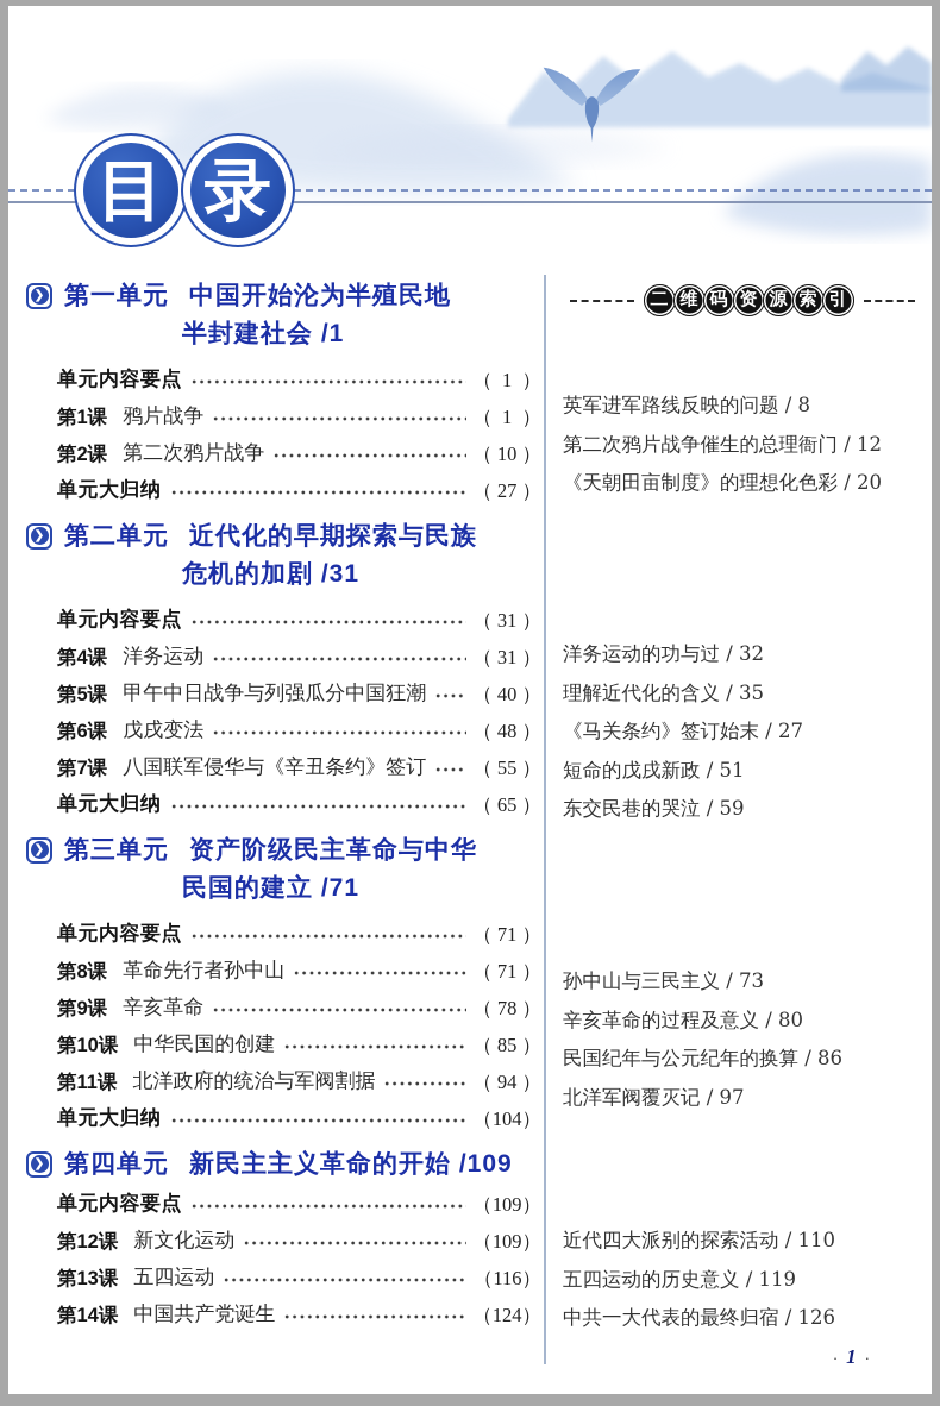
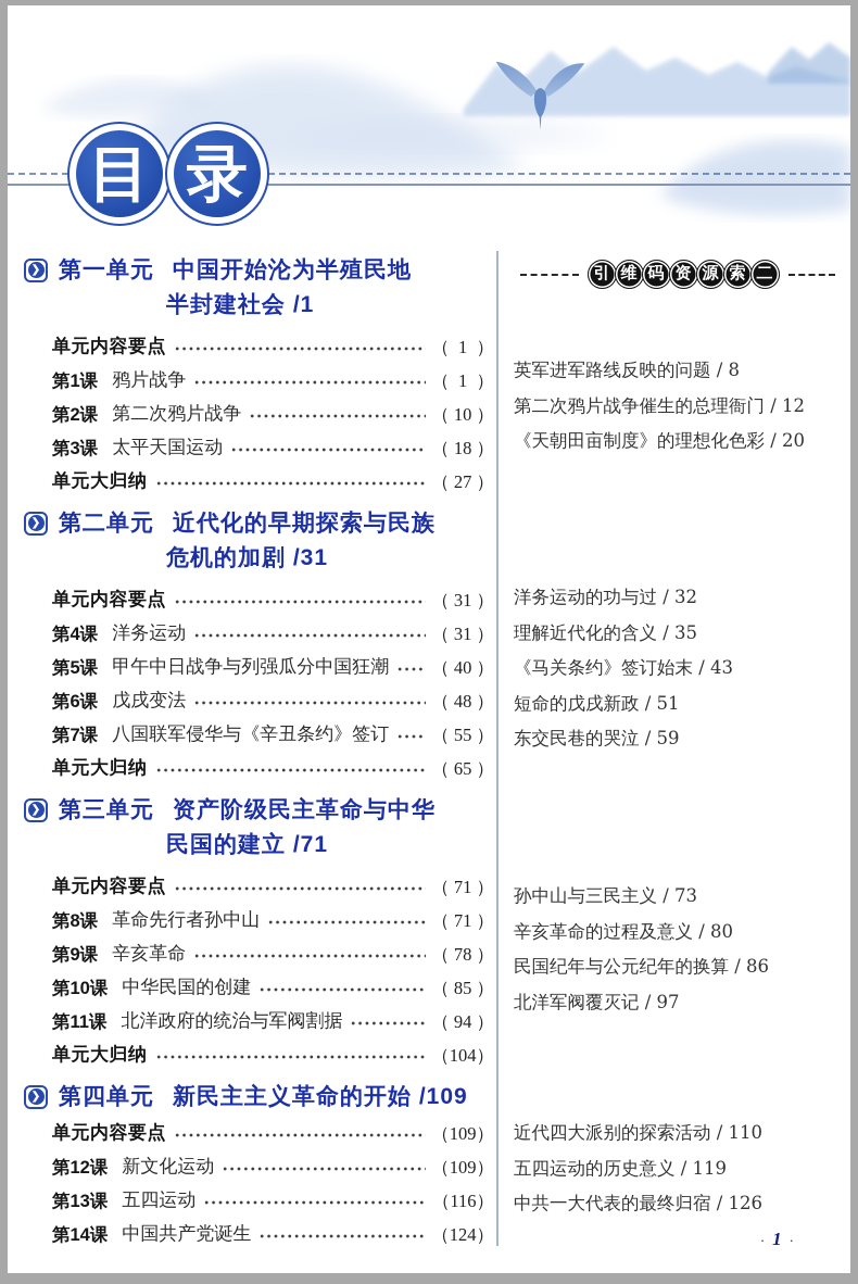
  目
  录
  ❯
  第一单元
  中国开始沦为半殖民地
  半封建社会 /1
  单元内容要点
  （ 1 ）
  第1课
  鸦片战争
  （ 1 ）
  第2课
  第二次鸦片战争
  （ 10 ）
+ 第3课
+ 太平天国运动
+ （ 18 ）
  单元大归纳
  （ 27 ）
  ❯
  第二单元
  近代化的早期探索与民族
  危机的加剧 /31
  单元内容要点
  （ 31 ）
  第4课
  洋务运动
  （ 31 ）
  第5课
  甲午中日战争与列强瓜分中国狂潮
  （ 40 ）
  第6课
  戊戌变法
  （ 48 ）
  第7课
  八国联军侵华与《辛丑条约》签订
  （ 55 ）
  单元大归纳
  （ 65 ）
  ❯
  第三单元
  资产阶级民主革命与中华
  民国的建立 /71
  单元内容要点
  （ 71 ）
  第8课
  革命先行者孙中山
  （ 71 ）
  第9课
  辛亥革命
  （ 78 ）
  第10课
  中华民国的创建
  （ 85 ）
  第11课
  北洋政府的统治与军阀割据
  （ 94 ）
  单元大归纳
  （104）
  ❯
  第四单元
  新民主主义革命的开始 /109
  单元内容要点
  （109）
  第12课
  新文化运动
  （109）
  第13课
  五四运动
  （116）
  第14课
  中国共产党诞生
  （124）
- 二
+ 引
  维
  码
  资
  源
  索
- 引
+ 二
  英军进军路线反映的问题 / 8
  第二次鸦片战争催生的总理衙门 / 12
  《天朝田亩制度》的理想化色彩 / 20
  洋务运动的功与过 / 32
  理解近代化的含义 / 35
- 《马关条约》签订始末 / 27
+ 《马关条约》签订始末 / 43
  短命的戊戌新政 / 51
  东交民巷的哭泣 / 59
  孙中山与三民主义 / 73
  辛亥革命的过程及意义 / 80
  民国纪年与公元纪年的换算 / 86
  北洋军阀覆灭记 / 97
  近代四大派别的探索活动 / 110
  五四运动的历史意义 / 119
  中共一大代表的最终归宿 / 126
  ·
  1
  ·
